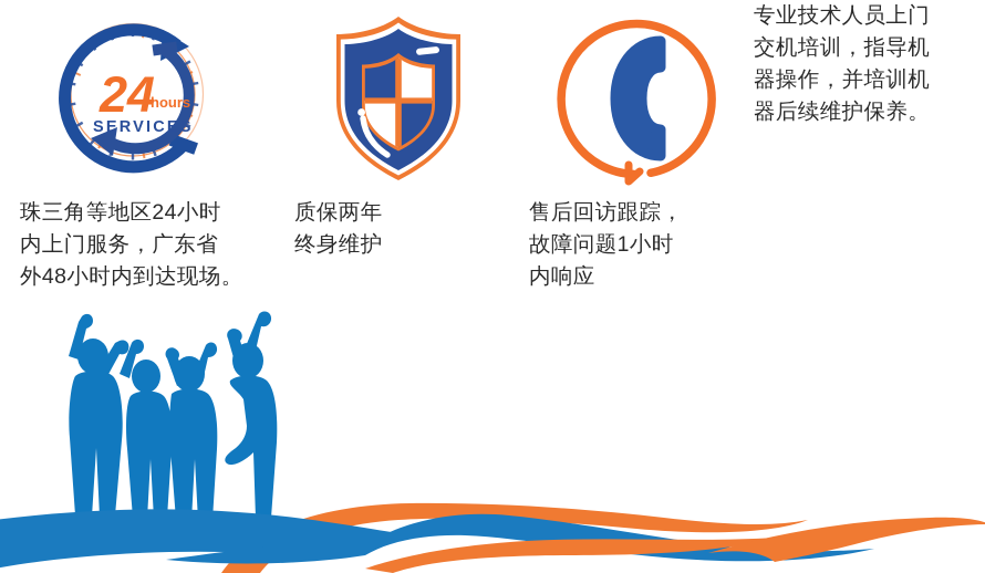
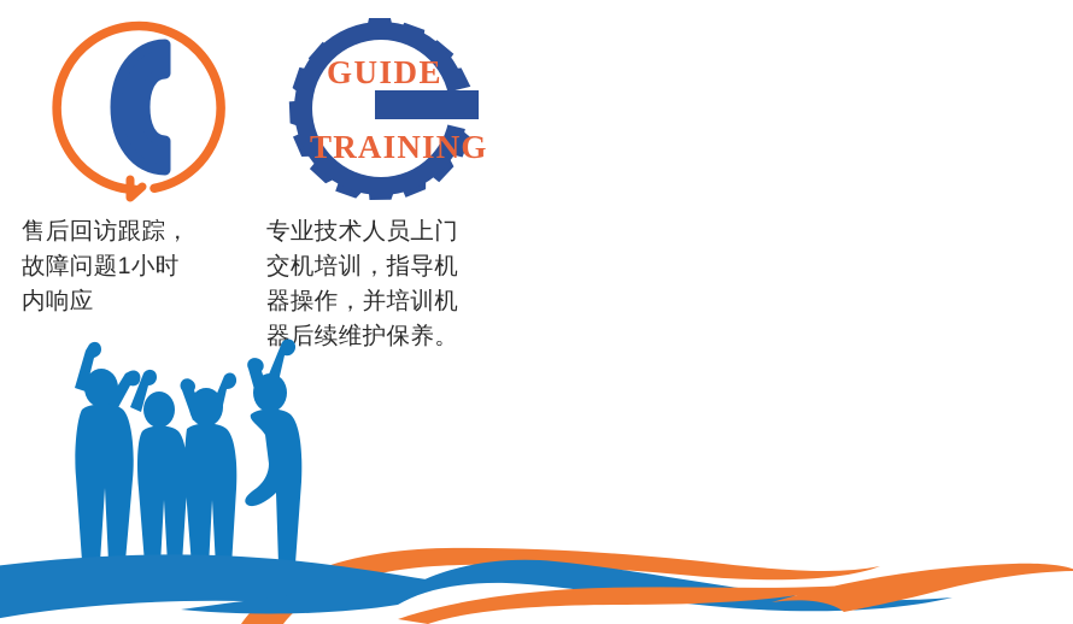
- 24
- hours
- SERVICES
- 珠三角等地区24小时
- 内上门服务，广东省
- 外48小时内到达现场。
- 质保两年
- 终身维护
  售后回访跟踪，
  故障问题1小时
  内响应
+ GUIDE
+ TRAINING
  专业技术人员上门
  交机培训，指导机
  器操作，并培训机
  器后续维护保养。
